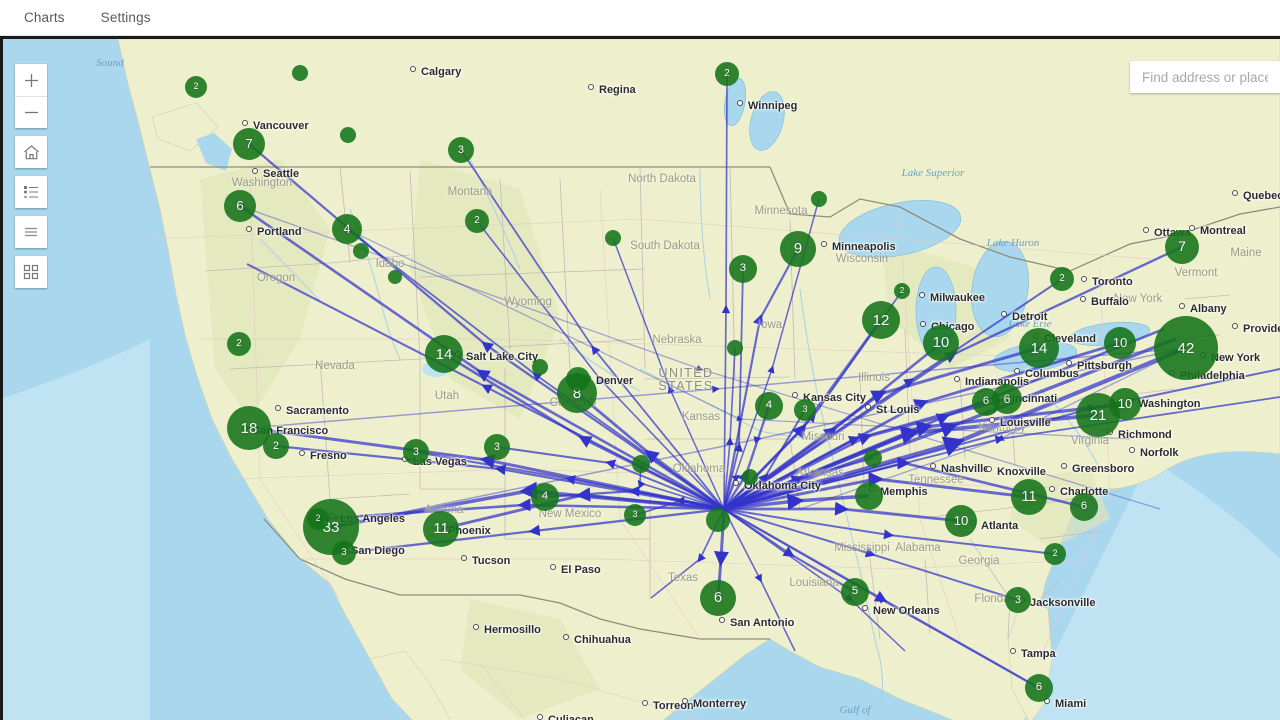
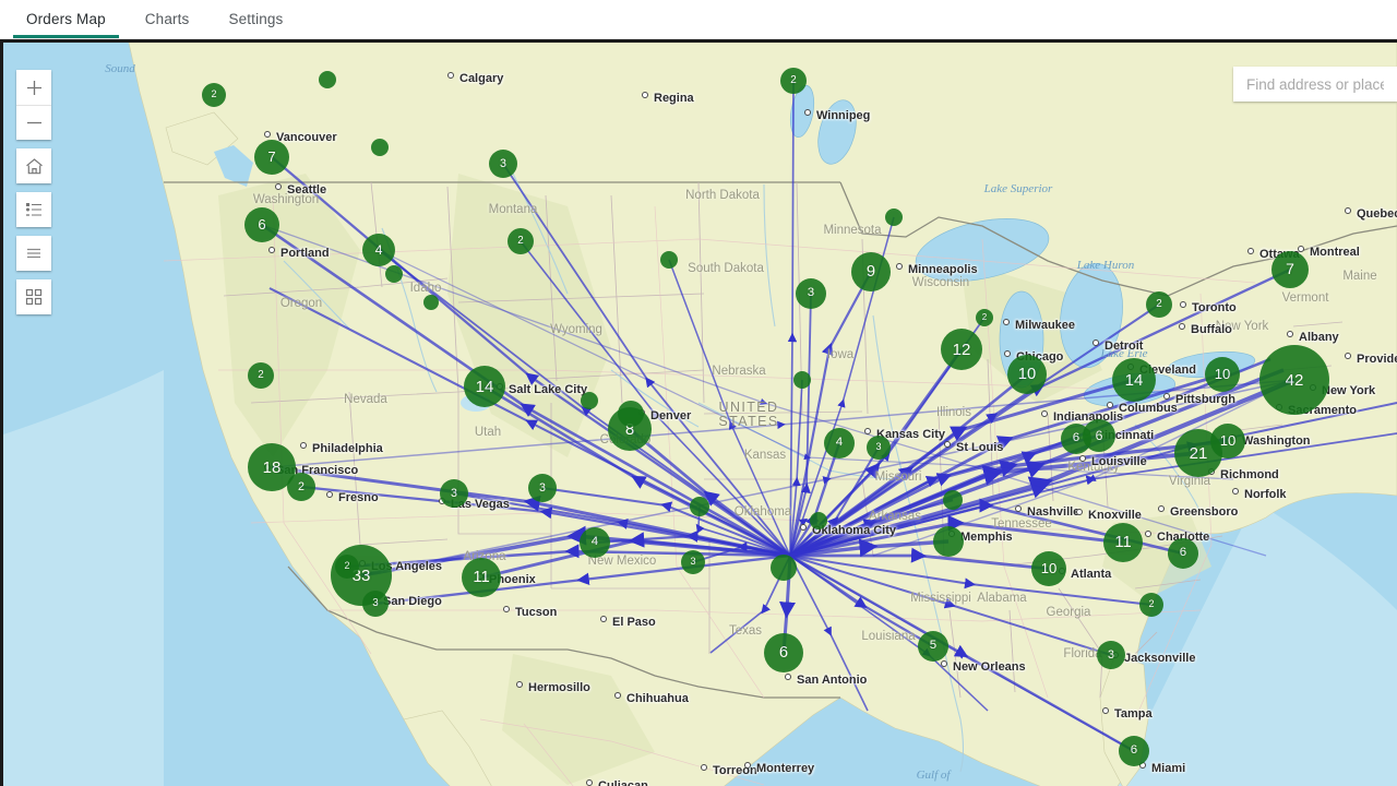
+ Orders Map
  Charts
  Settings
  Washington
  Montana
  North Dakota
  Minnesota
  Oregon
  Idaho
  South Dakota
  Wisconsin
  Wyoming
  Nebraska
  Iowa
  Nevada
  Utah
  Colorado
  Illinois
  UNITED
  STATES
  Kansas
  Missouri
  Kentucky
  Virginia
  Arizona
  New Mexico
  Oklahoma
  Arkansas
  Tennessee
  Texas
  Louisiana
  Mississippi
  Alabama
  Georgia
  Florida
  Maine
  Vermont
  New York
  Sound
  Lake Superior
  Lake Huron
  Lake Erie
  Gulf of
  Calgary
  Regina
  Winnipeg
  Vancouver
  Seattle
  Quebe
  Ottawa
  Montreal
  Portland
  Minneapolis
  Toronto
  Buffalo
  Albany
  Milwaukee
  Detroit
  Chicago
  Cleveland
- Sacramento
+ Philadelphia
  San Francisco
  Salt Lake City
  Denver
  Pittsburgh
  Columbus
  Indianapolis
- Philadelphia
+ Sacramento
  New York
  Kansas City
  St Louis
  Washington
  Louisville
  Cincinnati
  Richmond
  Norfolk
  Fresno
  Las Vegas
  Nashvill
  Knoxville
  Greensboro
  Oklahoma City
  Memphis
  Charlotte
  Los Angeles
  Atlanta
  Phoenix
  San Diego
  Tucson
  El Paso
  New Orleans
  San Antonio
  Jacksonville
  Tampa
  Miami
  Hermosillo
  Chihuahua
  Torreon
  Monterrey
  2
  7
  3
  2
  6
  4
  2
  9
  2
  3
  12
  10
  2
  7
  14
  42
  2
  14
  8
  4
  3
  6
  10
  10
  21
  6
  18
  2
  3
  3
  6
  11
  10
  2
  33
  2
  3
  11
  4
  3
  6
  5
  3
  6
  Find address or plac
